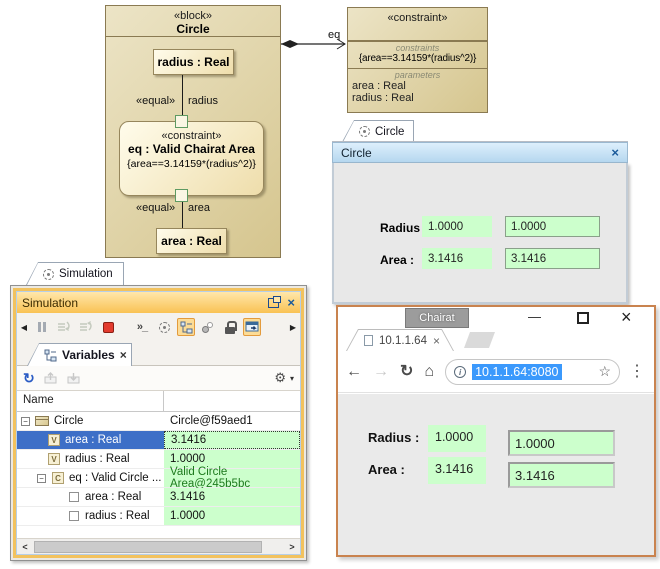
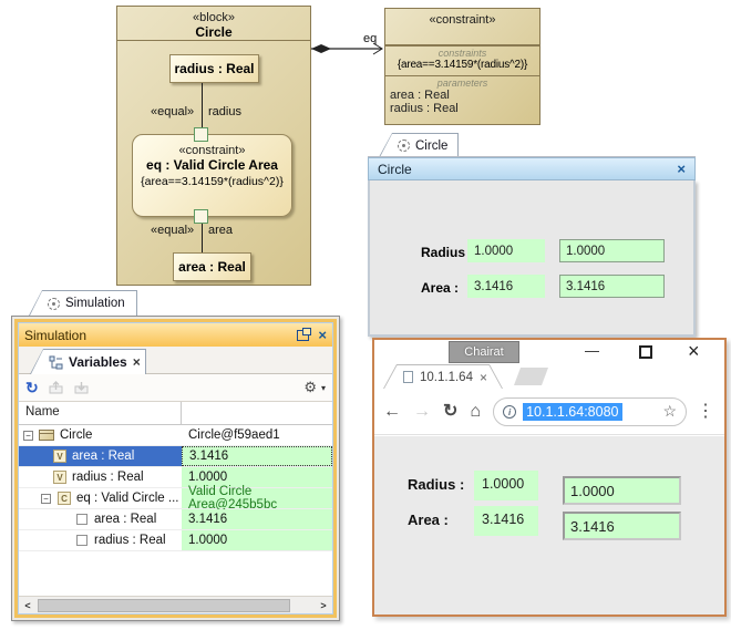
  «block»
  Circle
  radius : Real
  «equal»
  radius
  «constraint»
- eq : Valid Chairat Area
+ eq : Valid Circle Area
  {area==3.14159*(radius^2)}
  «equal»
  area
  area : Real
  eq
  «constraint»
  constraints
  {area==3.14159*(radius^2)}
  parameters
  area : Real
  radius : Real
  Circle
  Circle
  ×
  Radius
  1.0000
  1.0000
  Area :
  3.1416
  3.1416
  Simulation
  Simulation
  ×
- ◀
- »_
- ▶
  Variables
  ×
  ↻
  ⚙
  ▾
  Name
  −
  Circle
  Circle@f59aed1
  V
  area : Real
  3.1416
  V
  radius : Real
  1.0000
  −
  C
  eq : Valid Circle ...
  Valid Circle Area@245b5bc
  area : Real
  3.1416
  radius : Real
  1.0000
  <
  >
  Chairat
  —
  ×
  10.1.1.64
  ×
  ←
  →
  ↻
  ⌂
  i
  10.1.1.64:8080
  ☆
  ⋮
  Radius :
  1.0000
  1.0000
  Area :
  3.1416
  3.1416
